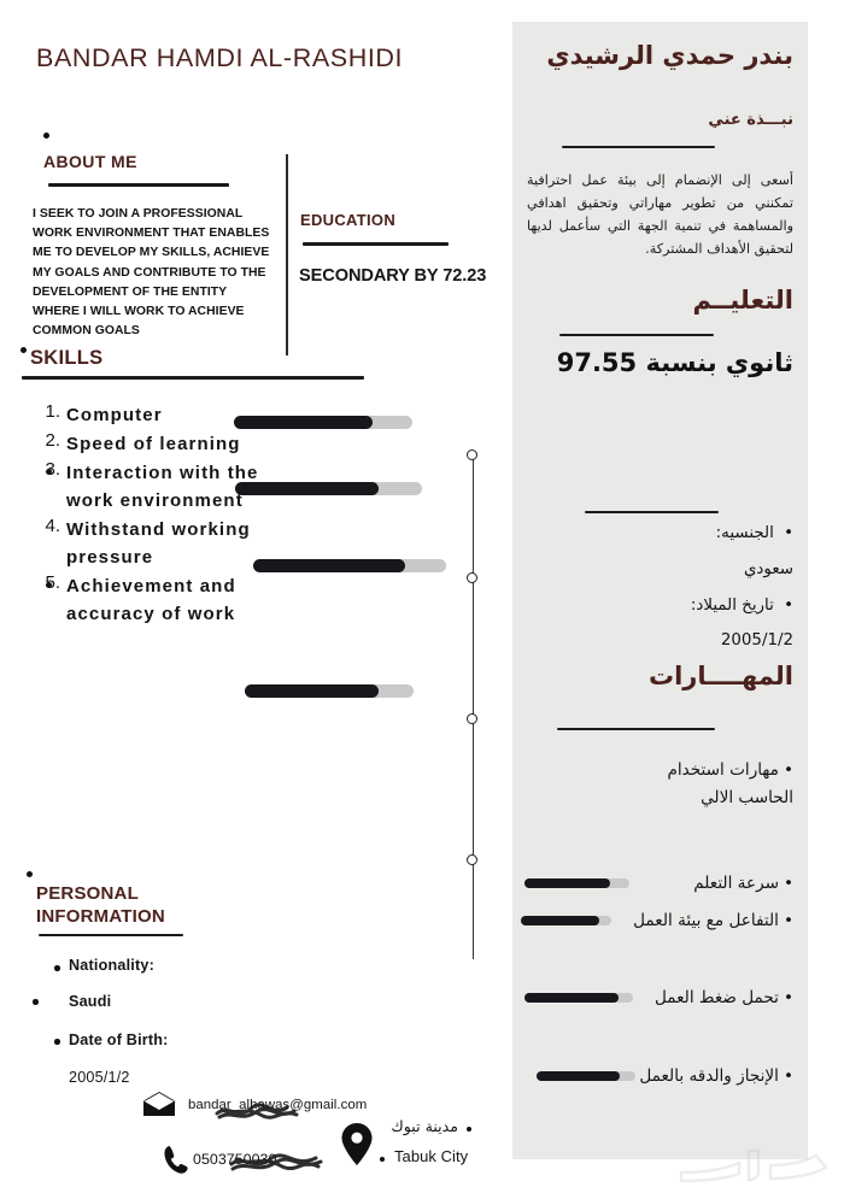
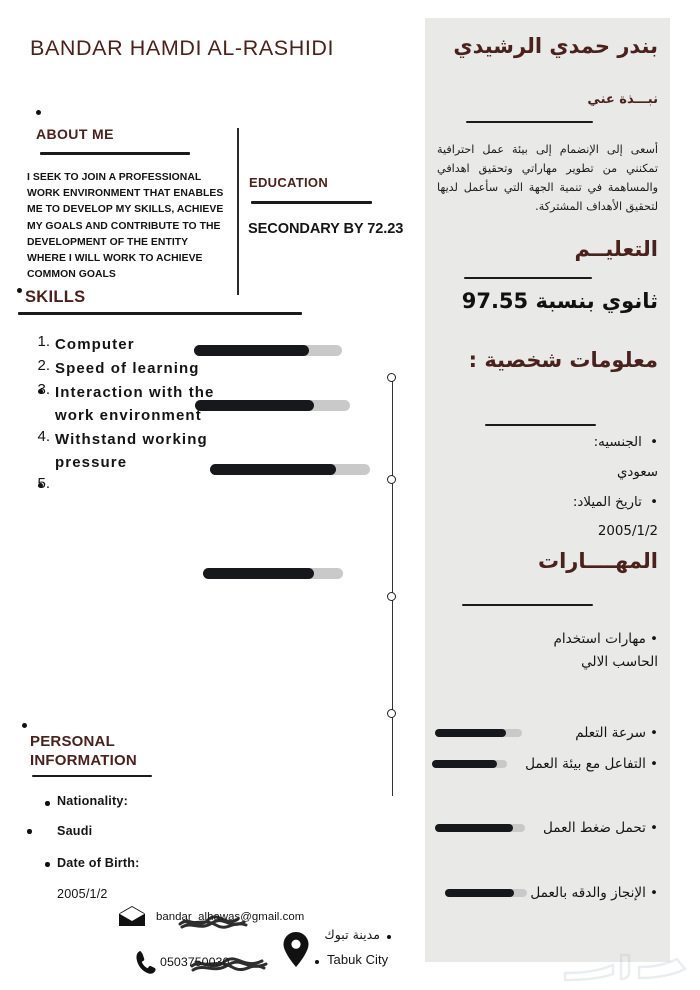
  BANDAR HAMDI AL-RASHIDI
  ABOUT ME
  I SEEK TO JOIN A PROFESSIONAL WORK ENVIRONMENT THAT ENABLES ME TO DEVELOP MY SKILLS, ACHIEVE MY GOALS AND CONTRIBUTE TO THE DEVELOPMENT OF THE ENTITY WHERE I WILL WORK TO ACHIEVE COMMON GOALS
  EDUCATION
  SECONDARY BY 72.23
  SKILLS
  1.
  Computer
  2.
  Speed of learning
  Interaction with the work environment
  4.
  Withstand working pressure
- Achievement and accuracy of work
  PERSONAL
  INFORMATION
  Nationality:
  Saudi
  Date of Birth:
  2005/1/2
  bandar_alwas@gmail.com
  05037003
  مدينة تبوك
  Tabuk City
  بندر حمدي الرشيدي
  نبـــذة عني
  أسعى إلى الإنضمام إلى بيئة عمل احترافية تمكنني من تطوير مهاراتي وتحقيق اهدافي والمساهمة في تنمية الجهة التي سأعمل لديها لتحقيق الأهداف المشتركة.
  التعليــم
  ثانوي بنسبة 97.55
+ معلومات شخصية :
  • الجنسيه:
  سعودي
  • تاريخ الميلاد:
  2005/1/2
  المهــــارات
  •مهارات استخدام الحاسب الالي
  •سرعة التعلم
  •التفاعل مع بيئة العمل
  •تحمل ضغط العمل
  •الإنجاز والدقه بالعمل
